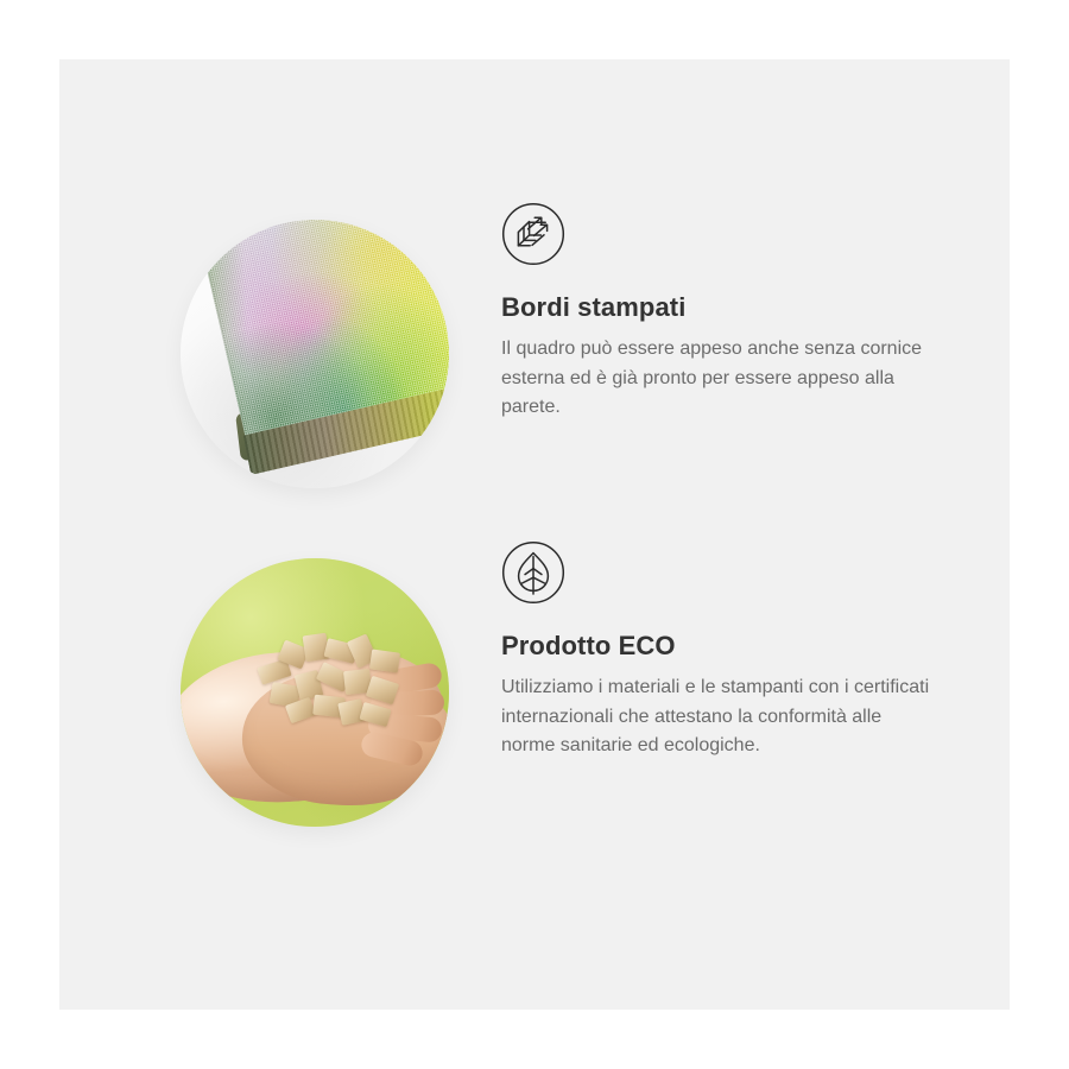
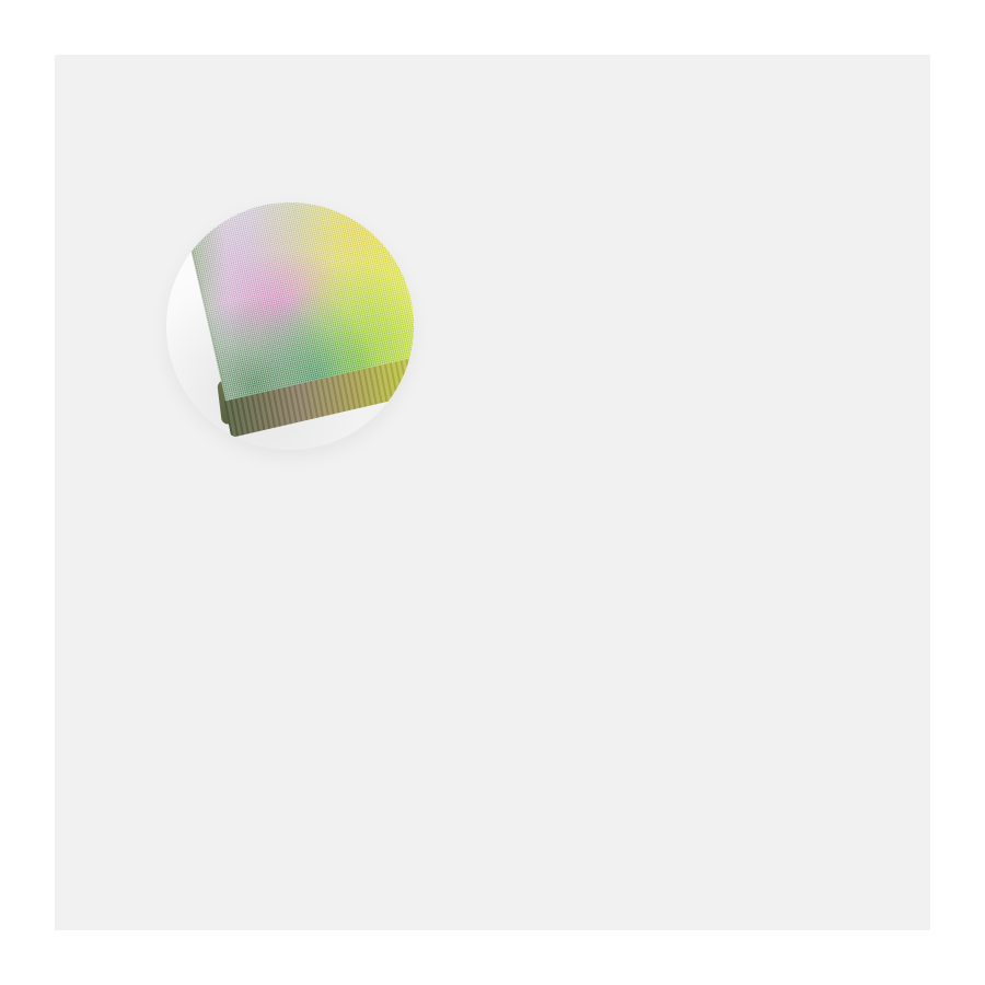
- Bordi stampati
- Il quadro può essere appeso anche senza cornice esterna ed è già pronto per essere appeso alla parete.
- Prodotto ECO
- Utilizziamo i materiali e le stampanti con i certificati internazionali che attestano la conformità alle norme sanitarie ed ecologiche.
